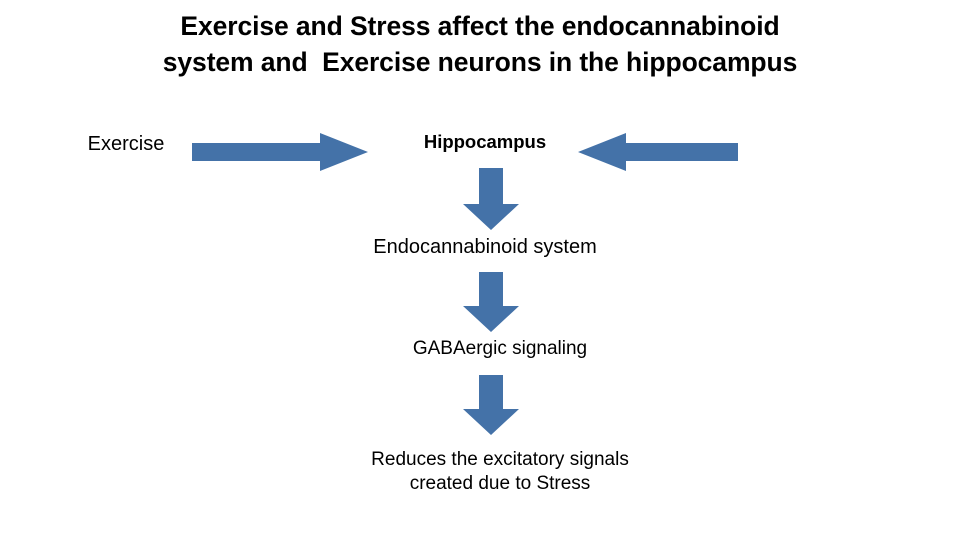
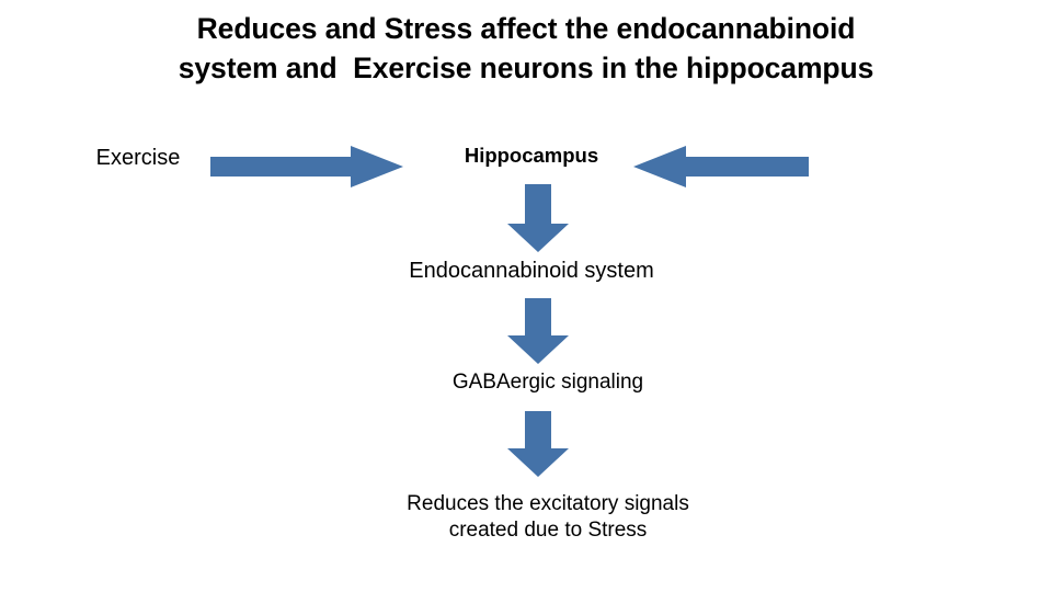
- Exercise and Stress affect the endocannabinoid
+ Reduces and Stress affect the endocannabinoid
  system and Exercise neurons in the hippocampus
  Exercise
  Hippocampus
  Endocannabinoid system
  GABAergic signaling
  Reduces the excitatory signals
  created due to Stress
